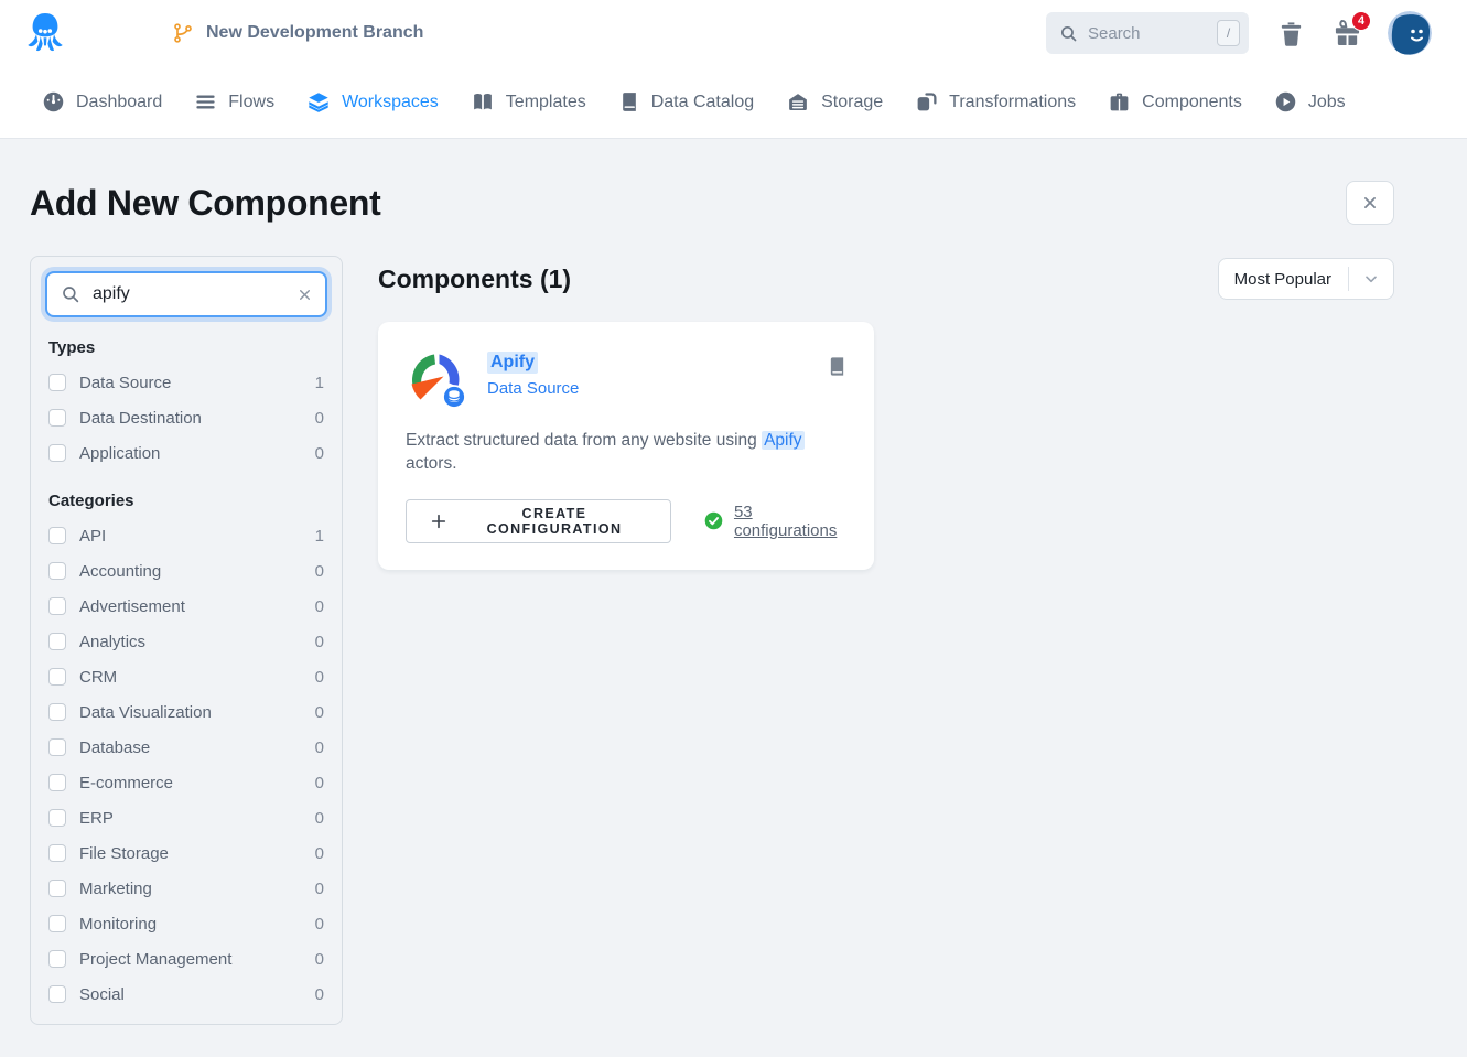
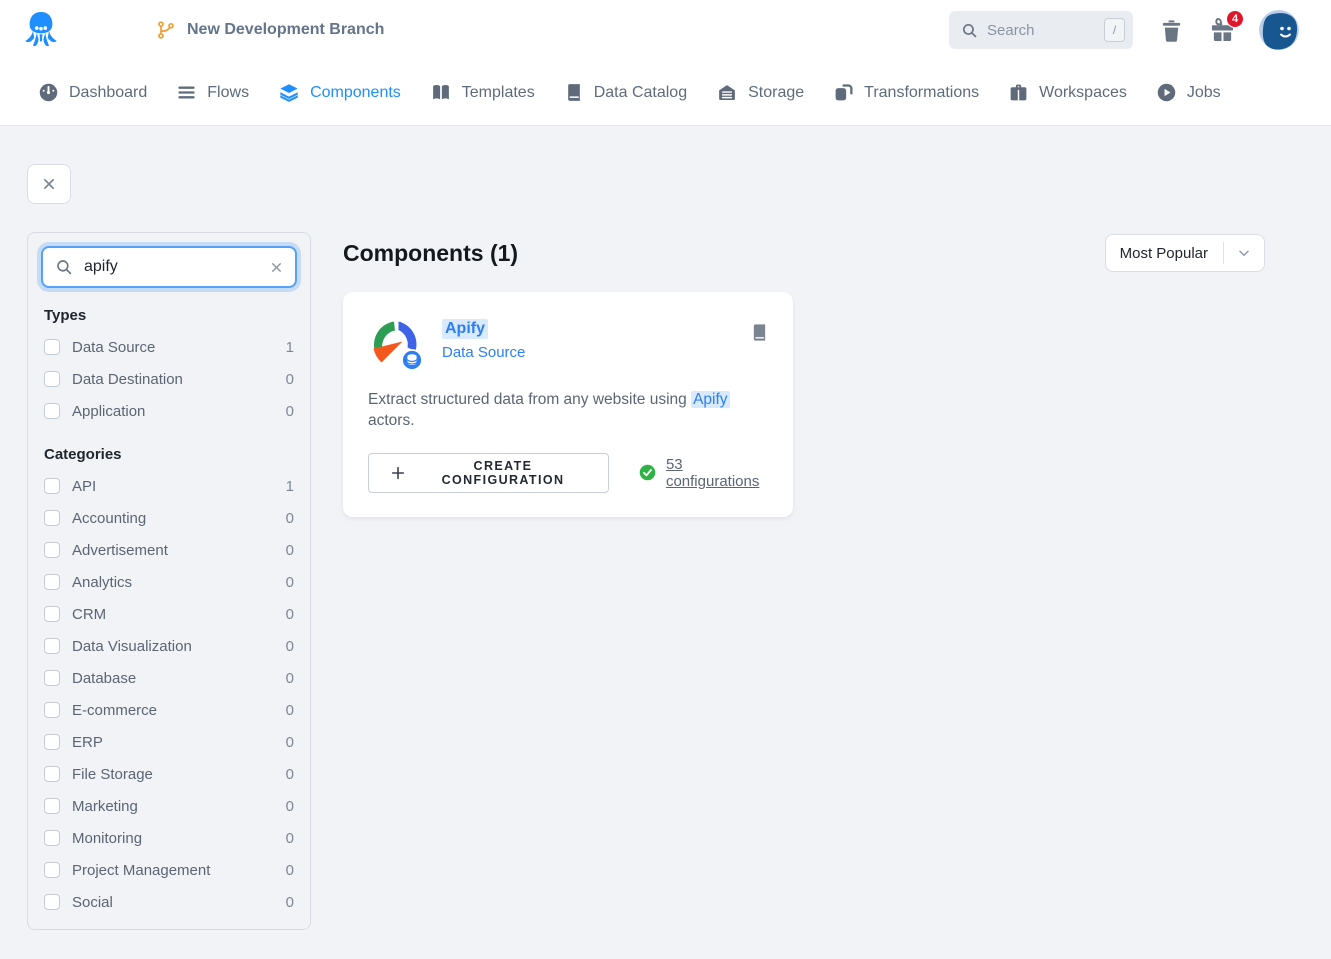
  New Development Branch
  Search
  /
  4
  Dashboard
  Flows
- Workspaces
+ Components
  Templates
  Data Catalog
  Storage
  Transformations
- Components
+ Workspaces
  Jobs
- Add New Component
  apify
  Types
  Data Source
  1
  Data Destination
  0
  Application
  0
  Categories
  API
  1
  Accounting
  0
  Advertisement
  0
  Analytics
  0
  CRM
  0
  Data Visualization
  0
  Database
  0
  E-commerce
  0
  ERP
  0
  File Storage
  0
  Marketing
  0
  Monitoring
  0
  Project Management
  0
  Social
  0
  Components (1)
  Most Popular
  Apify
  Data Source
  Extract structured data from any website using Apify actors.
  CREATE CONFIGURATION
  53 configurations
